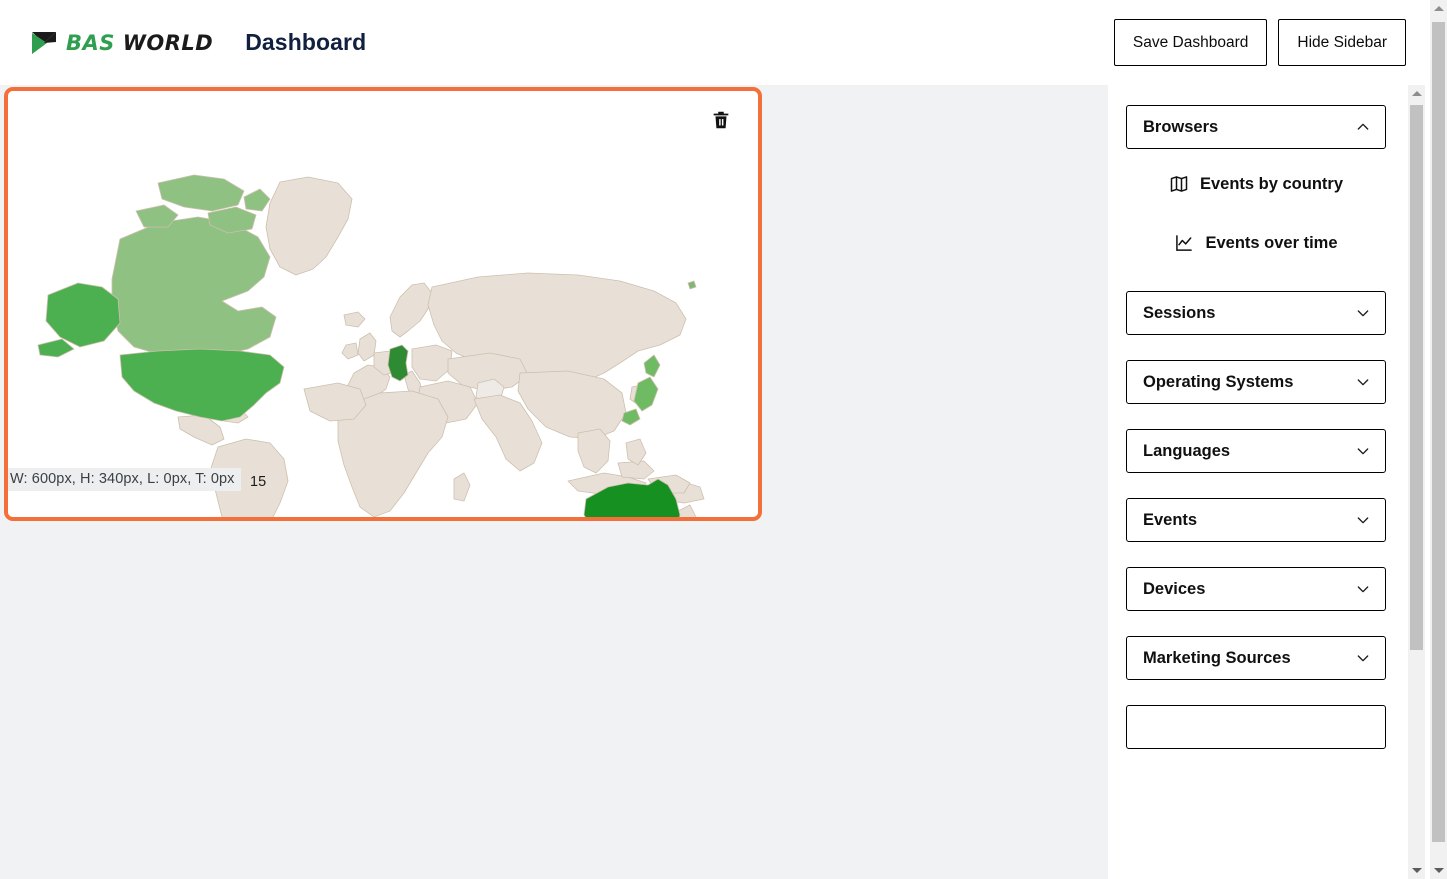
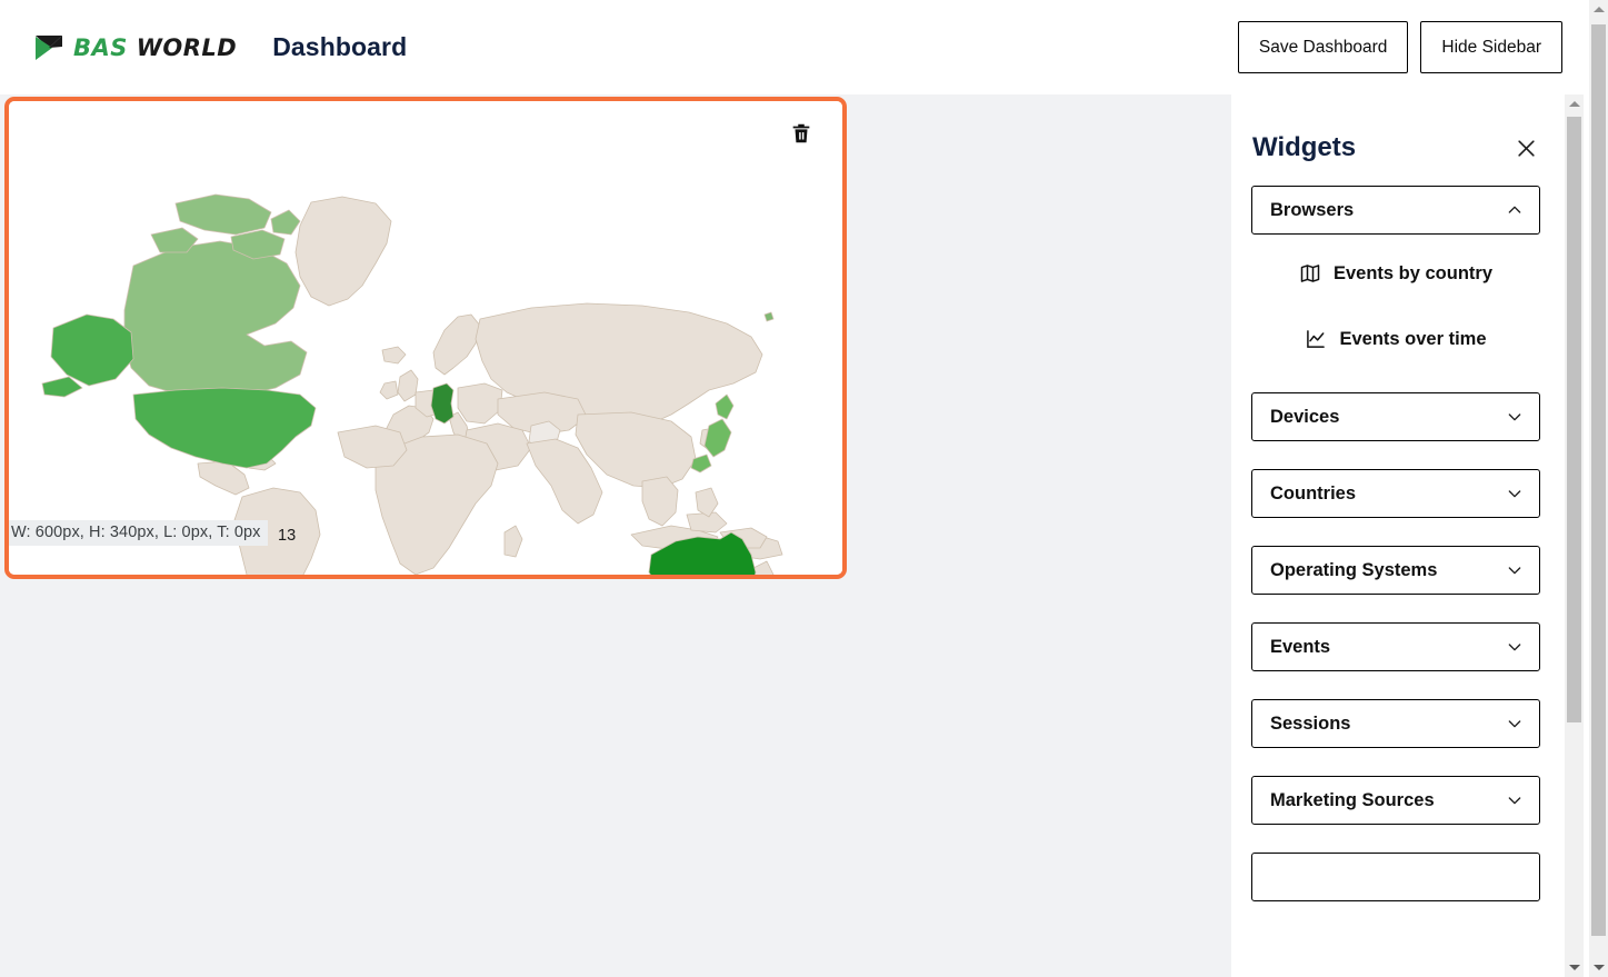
  BAS WORLD
  Dashboard
  Save Dashboard
  Hide Sidebar
  W: 600px, H: 340px, L: 0px, T: 0px
- 15
+ 13
+ Widgets
  Browsers
  Events by country
  Events over time
- Sessions
+ Devices
+ Countries
  Operating Systems
- Languages
  Events
- Devices
+ Sessions
  Marketing Sources
